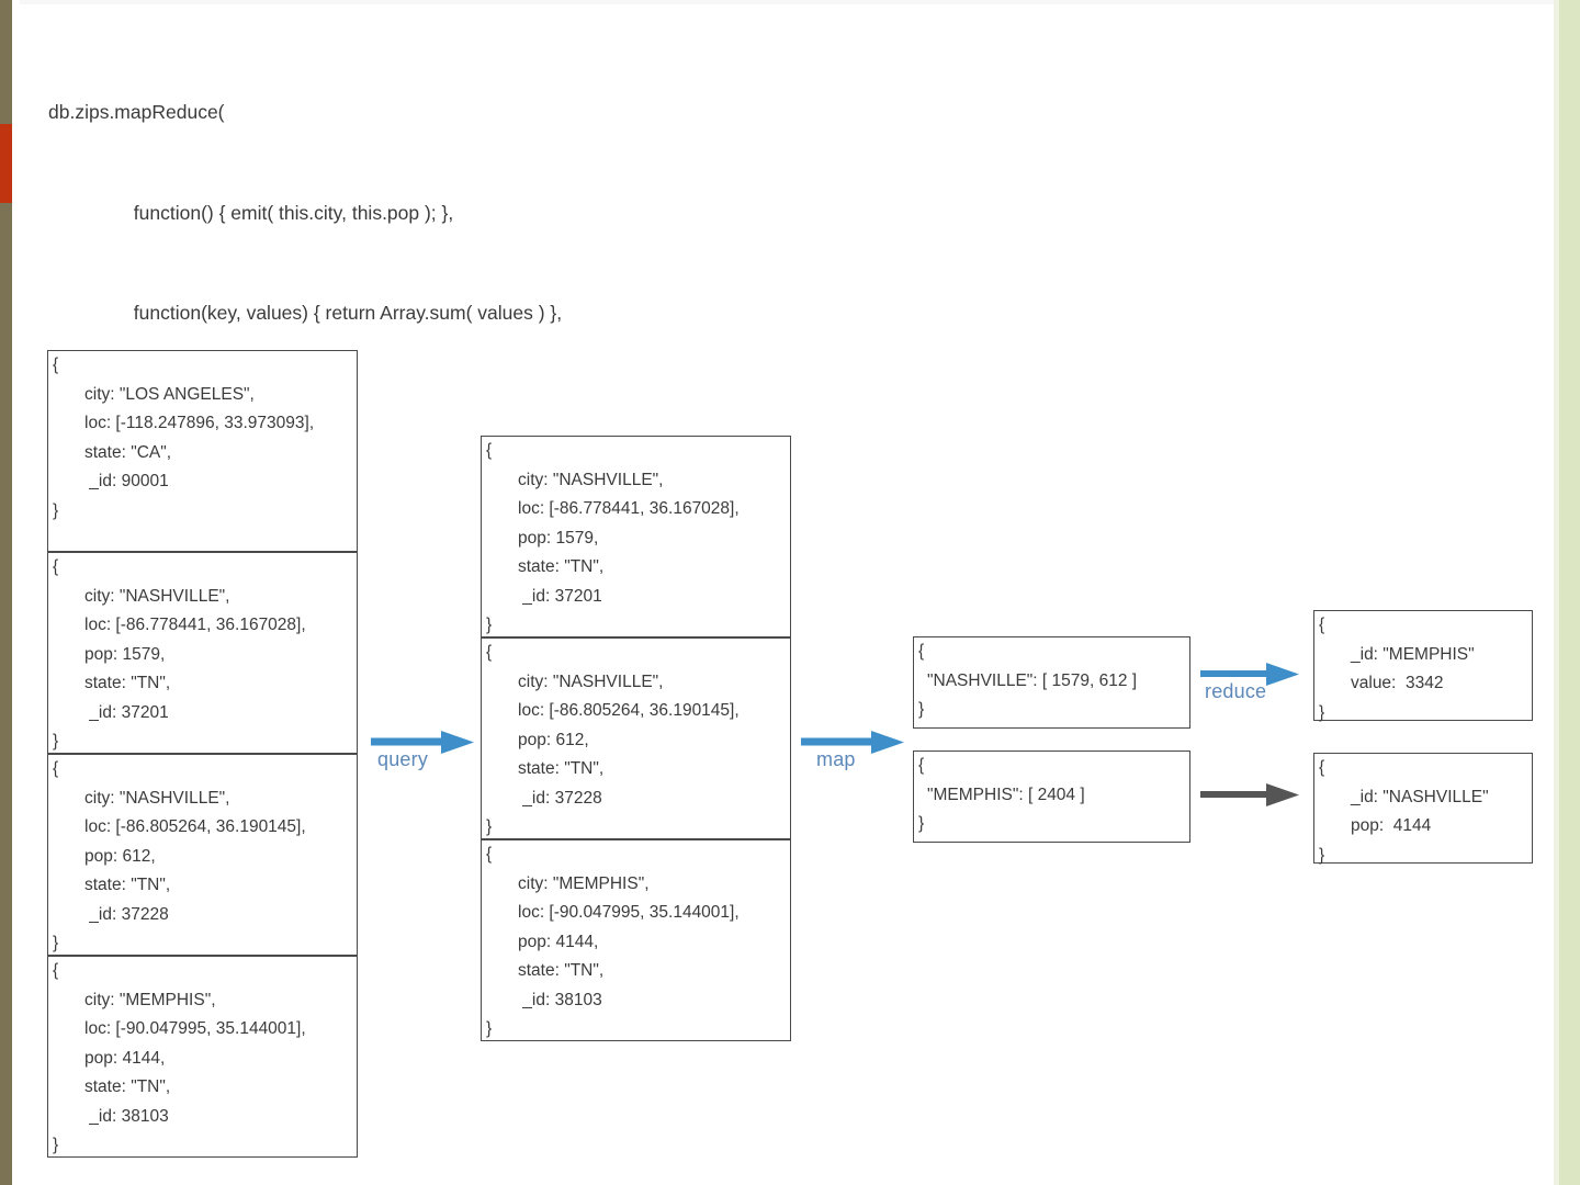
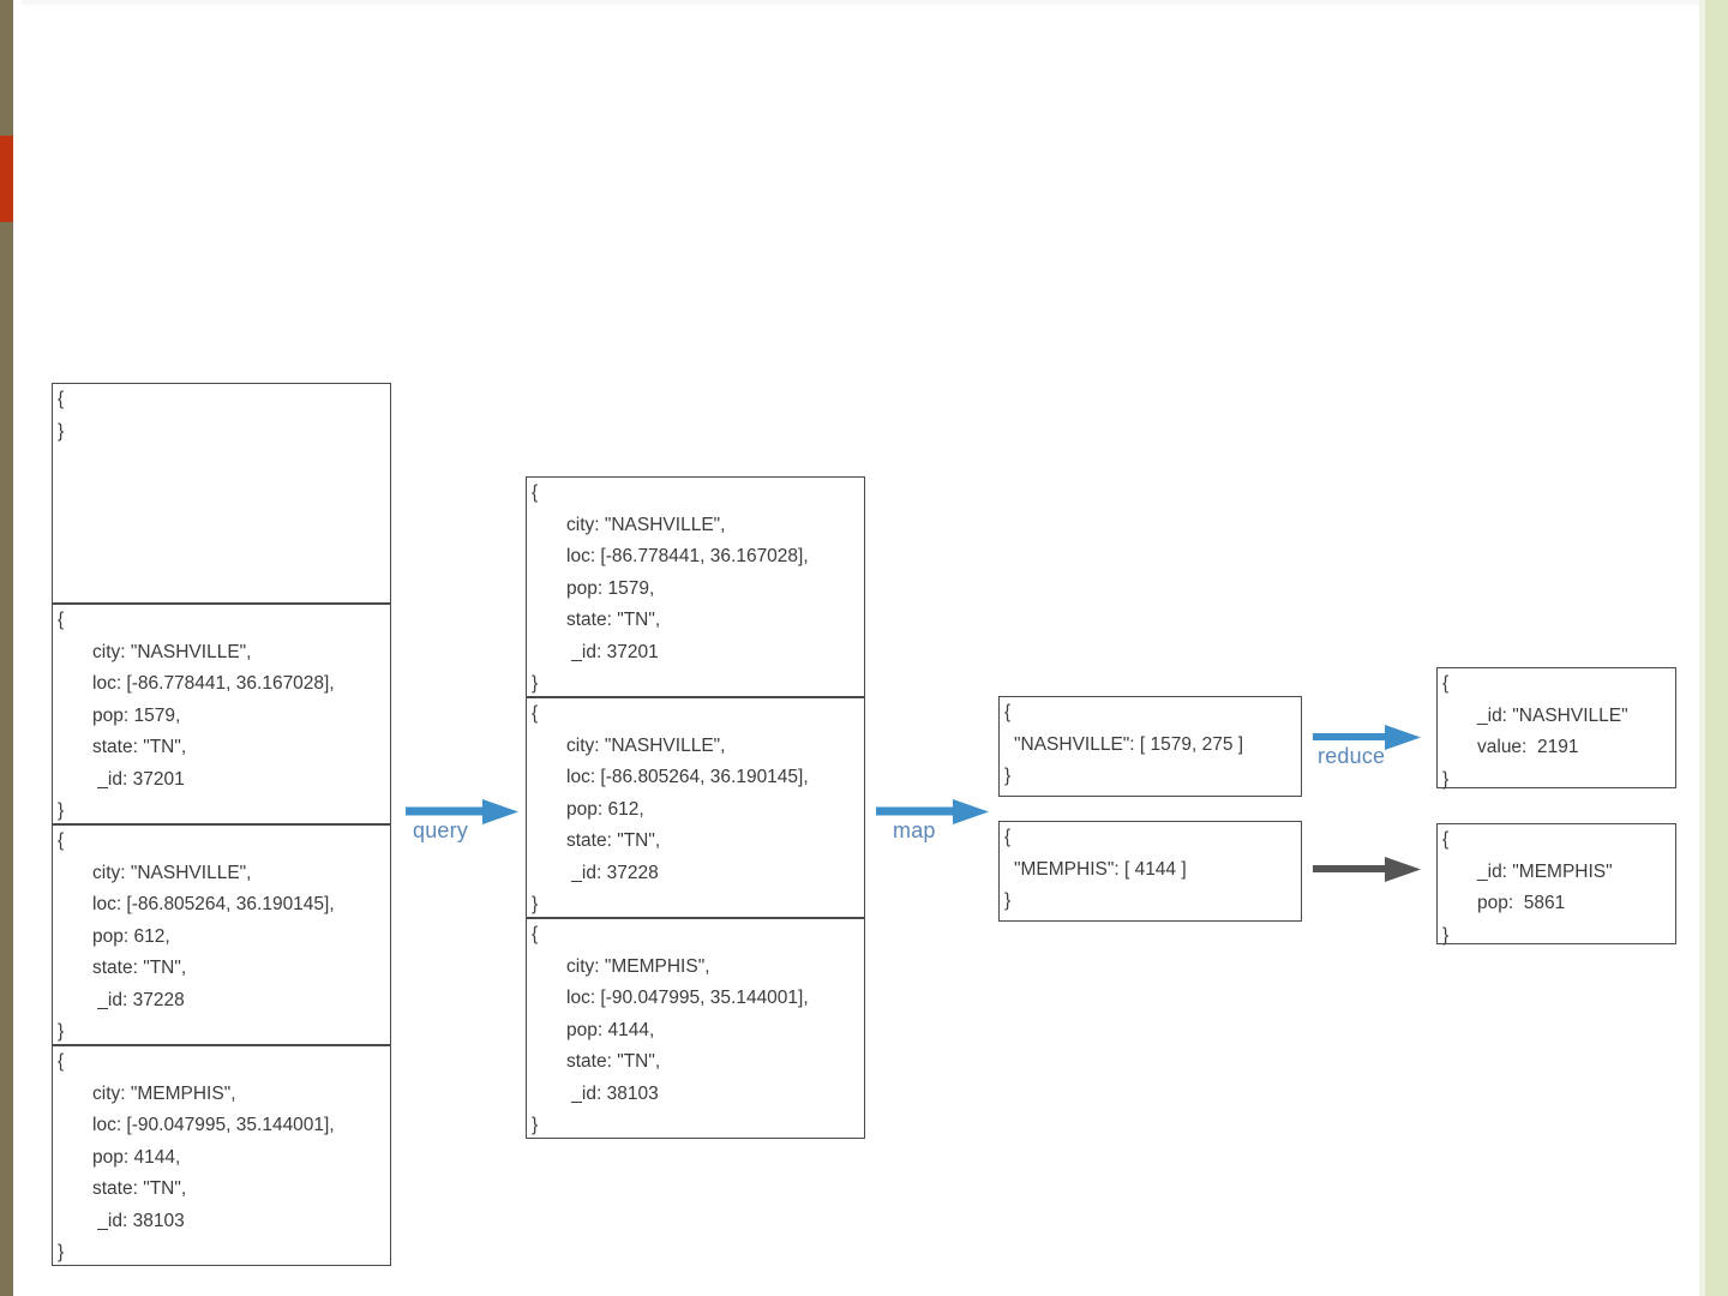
- db.zips.mapReduce(
- function() { emit( this.city, this.pop ); },
- function(key, values) { return Array.sum( values ) },
  {
- city: "LOS ANGELES",
- loc: [-118.247896, 33.973093],
- state: "CA",
- _id: 90001
  }
  {
  city: "NASHVILLE",
  loc: [-86.778441, 36.167028],
  pop: 1579,
  state: "TN",
  _id: 37201
  }
  {
  city: "NASHVILLE",
  loc: [-86.805264, 36.190145],
  pop: 612,
  state: "TN",
  _id: 37228
  }
  {
  city: "MEMPHIS",
  loc: [-90.047995, 35.144001],
  pop: 4144,
  state: "TN",
  _id: 38103
  }
  query
  {
  city: "NASHVILLE",
  loc: [-86.778441, 36.167028],
  pop: 1579,
  state: "TN",
  _id: 37201
  }
  {
  city: "NASHVILLE",
  loc: [-86.805264, 36.190145],
  pop: 612,
  state: "TN",
  _id: 37228
  }
  {
  city: "MEMPHIS",
  loc: [-90.047995, 35.144001],
  pop: 4144,
  state: "TN",
  _id: 38103
  }
  map
  {
- "NASHVILLE": [ 1579, 612 ]
+ "NASHVILLE": [ 1579, 275 ]
  }
  {
- "MEMPHIS": [ 2404 ]
+ "MEMPHIS": [ 4144 ]
  }
  reduce
  {
- _id: "MEMPHIS"
+ _id: "NASHVILLE"
- value: 3342
+ value: 2191
  }
  {
- _id: "NASHVILLE"
+ _id: "MEMPHIS"
- pop: 4144
+ pop: 5861
  }
